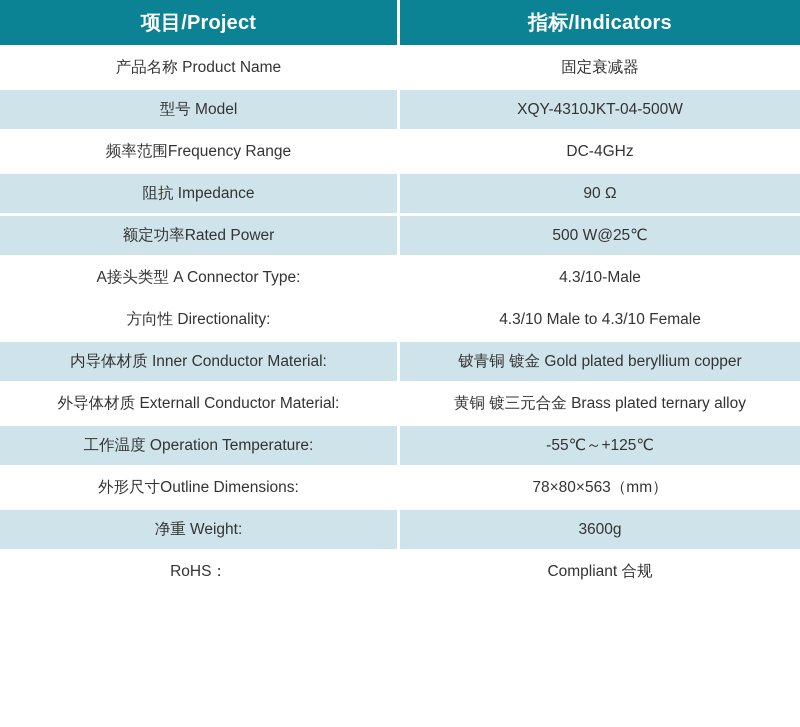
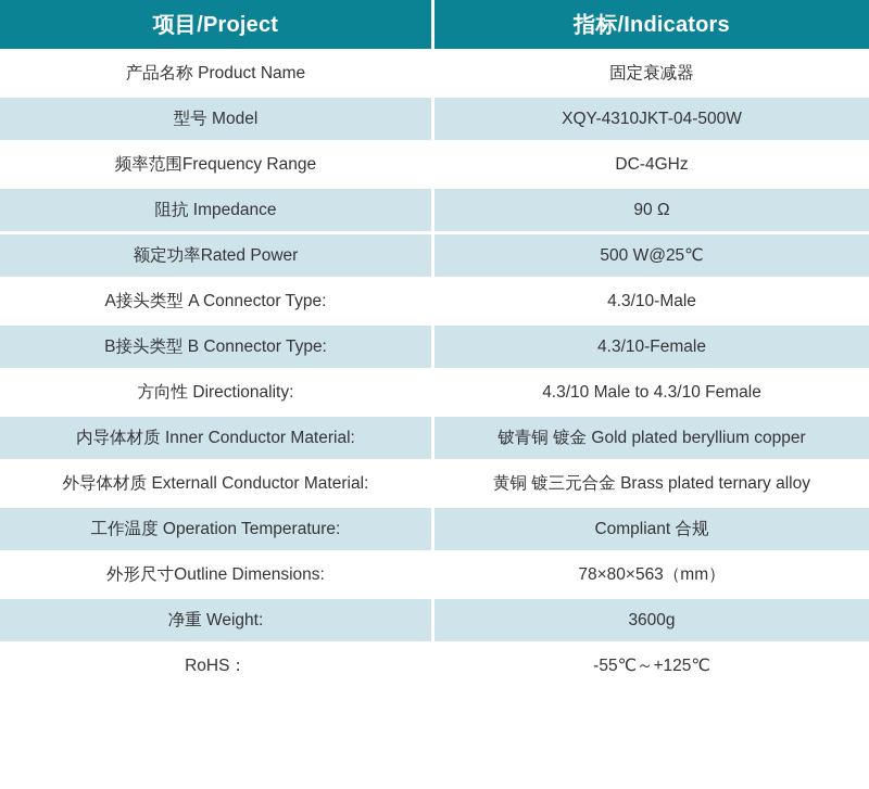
  项目/Project	指标/Indicators
  产品名称 Product Name	固定衰减器
  型号 Model	XQY-4310JKT-04-500W
  频率范围Frequency Range	DC-4GHz
  阻抗 Impedance	90 Ω
  额定功率Rated Power	500 W@25℃
  A接头类型 A Connector Type:	4.3/10-Male
+ B接头类型 B Connector Type:	4.3/10-Female
  方向性 Directionality:	4.3/10 Male to 4.3/10 Female
  内导体材质 Inner Conductor Material:	铍青铜 镀金 Gold plated beryllium copper
  外导体材质 Externall Conductor Material:	黄铜 镀三元合金 Brass plated ternary alloy
- 工作温度 Operation Temperature:	-55℃～+125℃
+ 工作温度 Operation Temperature:	Compliant 合规
  外形尺寸Outline Dimensions:	78×80×563（mm）
  净重 Weight:	3600g
- RoHS：	Compliant 合规
+ RoHS：	-55℃～+125℃
